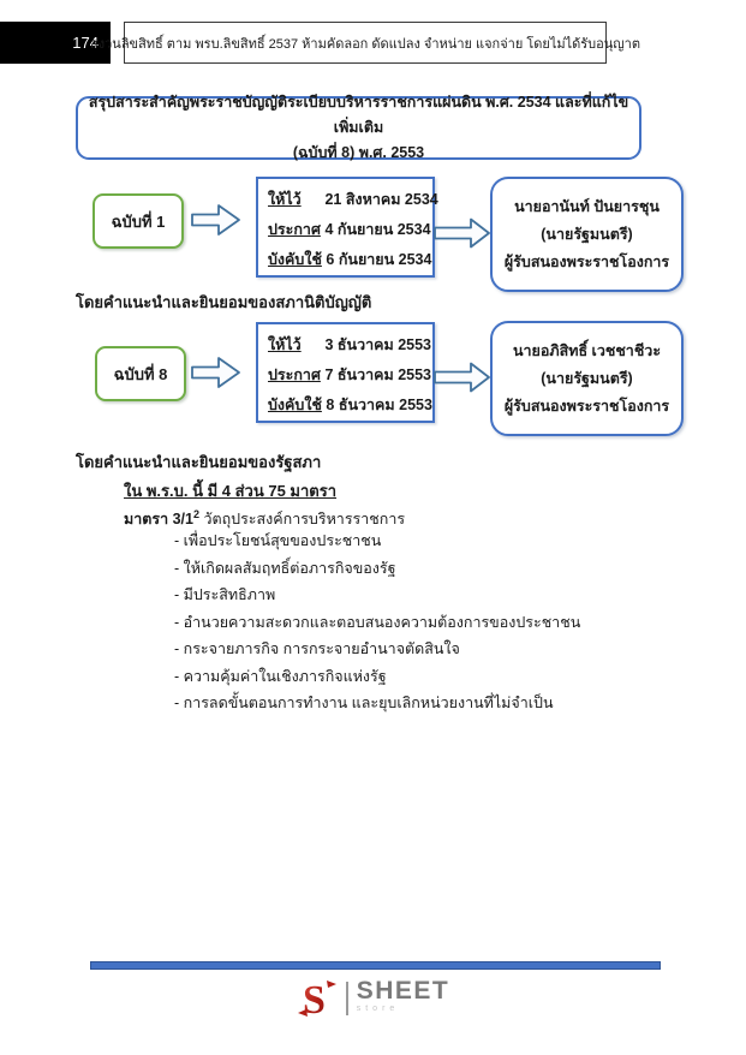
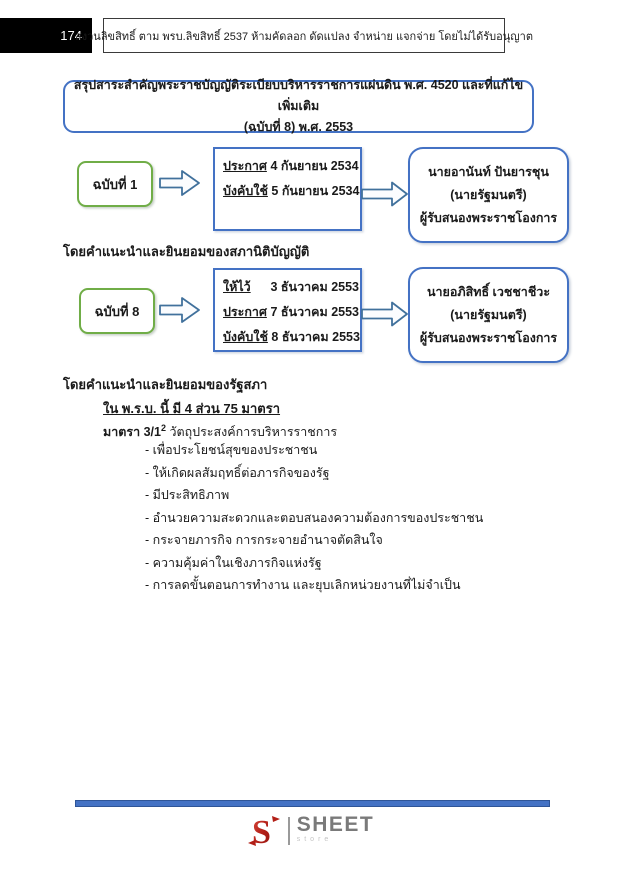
  174
  สงวนลิขสิทธิ์ ตาม พรบ.ลิขสิทธิ์ 2537 ห้ามคัดลอก ดัดแปลง จำหน่าย แจกจ่าย โดยไม่ได้รับอนุญาต
- สรุปสาระสำคัญพระราชบัญญัติระเบียบบริหารราชการแผ่นดิน พ.ศ. 2534 และที่แก้ไขเพิ่มเติม
+ สรุปสาระสำคัญพระราชบัญญัติระเบียบบริหารราชการแผ่นดิน พ.ศ. 4520 และที่แก้ไขเพิ่มเติม
  (ฉบับที่ 8) พ.ศ. 2553
  ฉบับที่ 1
- ให้ไว้ 21 สิงหาคม 2534
  ประกาศ 4 กันยายน 2534
- บังคับใช้ 6 กันยายน 2534
+ บังคับใช้ 5 กันยายน 2534
  นายอานันท์ ปันยารชุน
  (นายรัฐมนตรี)
  ผู้รับสนองพระราชโองการ
  โดยคำแนะนำและยินยอมของสภานิติบัญญัติ
  ฉบับที่ 8
  ให้ไว้ 3 ธันวาคม 2553
  ประกาศ 7 ธันวาคม 2553
  บังคับใช้ 8 ธันวาคม 2553
  นายอภิสิทธิ์ เวชชาชีวะ
  (นายรัฐมนตรี)
  ผู้รับสนองพระราชโองการ
  โดยคำแนะนำและยินยอมของรัฐสภา
  ใน พ.ร.บ. นี้ มี 4 ส่วน 75 มาตรา
  มาตรา 3/12 วัตถุประสงค์การบริหารราชการ
  - เพื่อประโยชน์สุขของประชาชน
  - ให้เกิดผลสัมฤทธิ์ต่อภารกิจของรัฐ
  - มีประสิทธิภาพ
  - อำนวยความสะดวกและตอบสนองความต้องการของประชาชน
  - กระจายภารกิจ การกระจายอำนาจตัดสินใจ
  - ความคุ้มค่าในเชิงภารกิจแห่งรัฐ
  - การลดขั้นตอนการทำงาน และยุบเลิกหน่วยงานที่ไม่จำเป็น
  S
  SHEET
